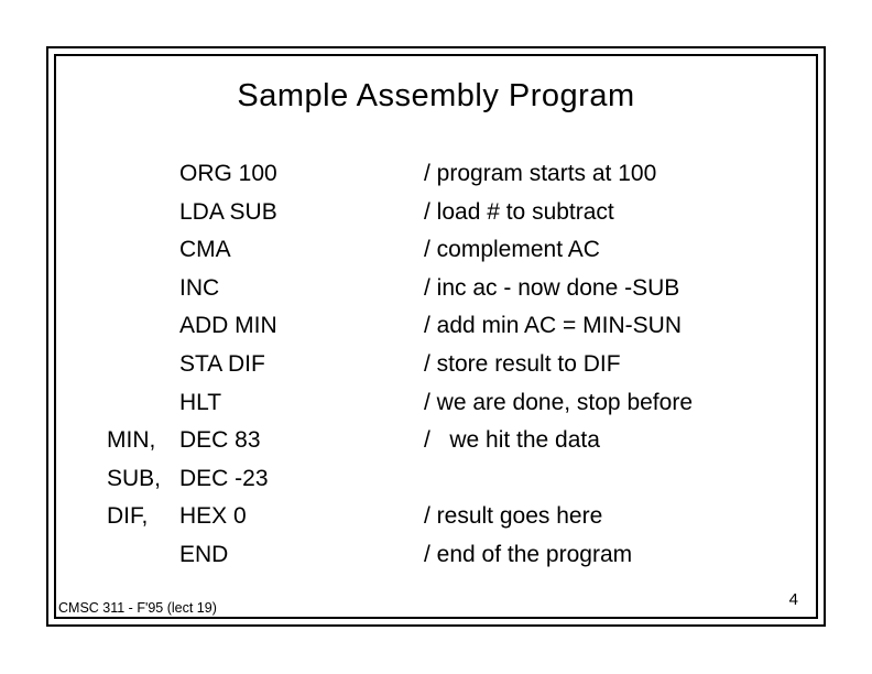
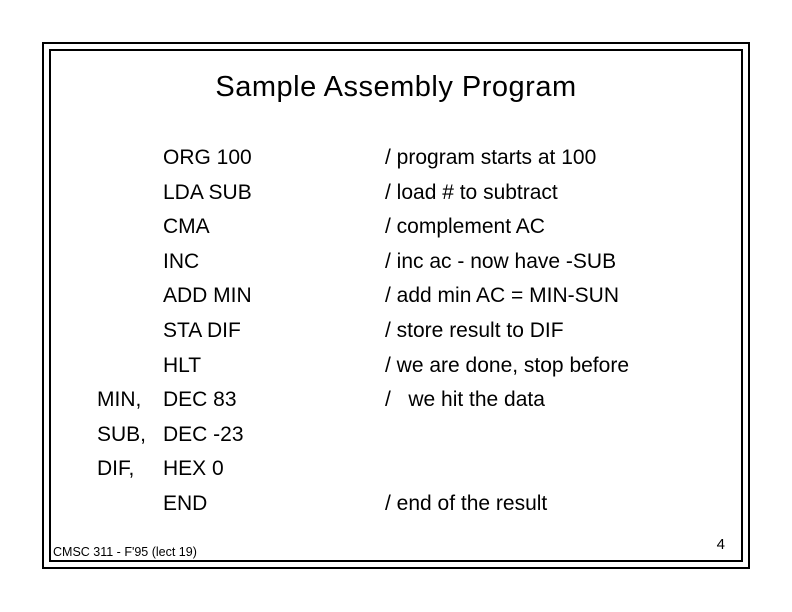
  Sample Assembly Program
  ORG 100
  / program starts at 100
  LDA SUB
  / load # to subtract
  CMA
  / complement AC
  INC
- / inc ac - now done -SUB
+ / inc ac - now have -SUB
  ADD MIN
  / add min AC = MIN-SUN
  STA DIF
  / store result to DIF
  HLT
  / we are done, stop before
  MIN,
  DEC 83
  / we hit the data
  SUB,
  DEC -23
  DIF,
  HEX 0
- / result goes here
  END
- / end of the program
+ / end of the result
  CMSC 311 - F'95 (lect 19)
  4
